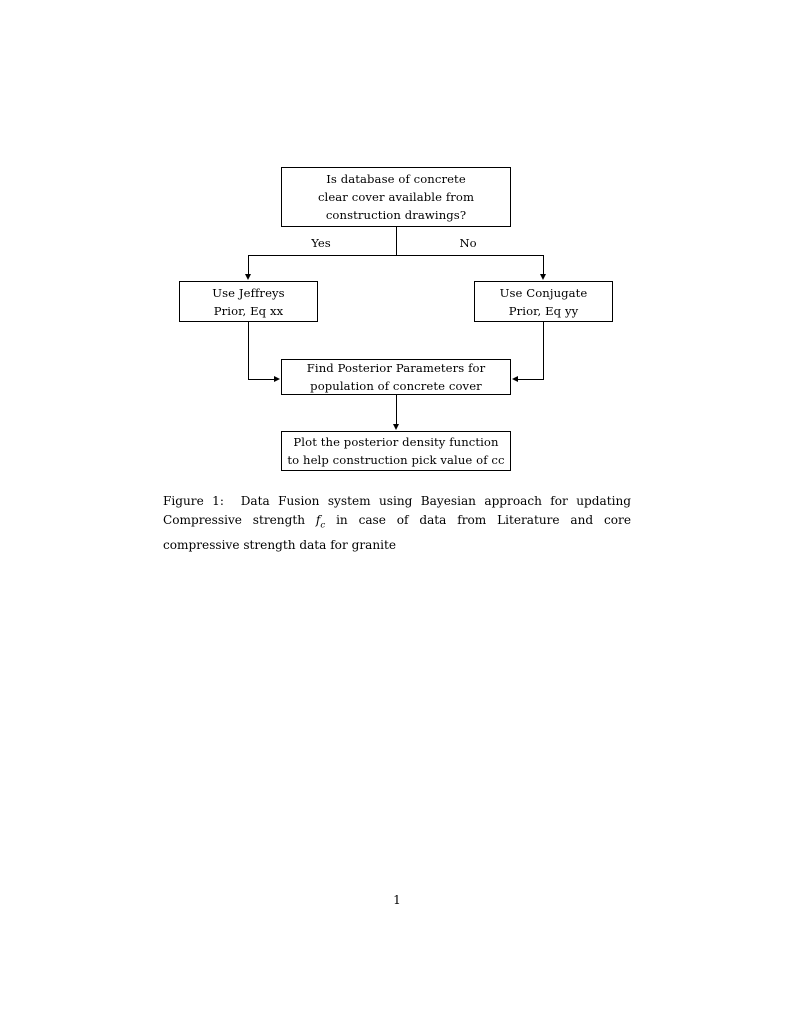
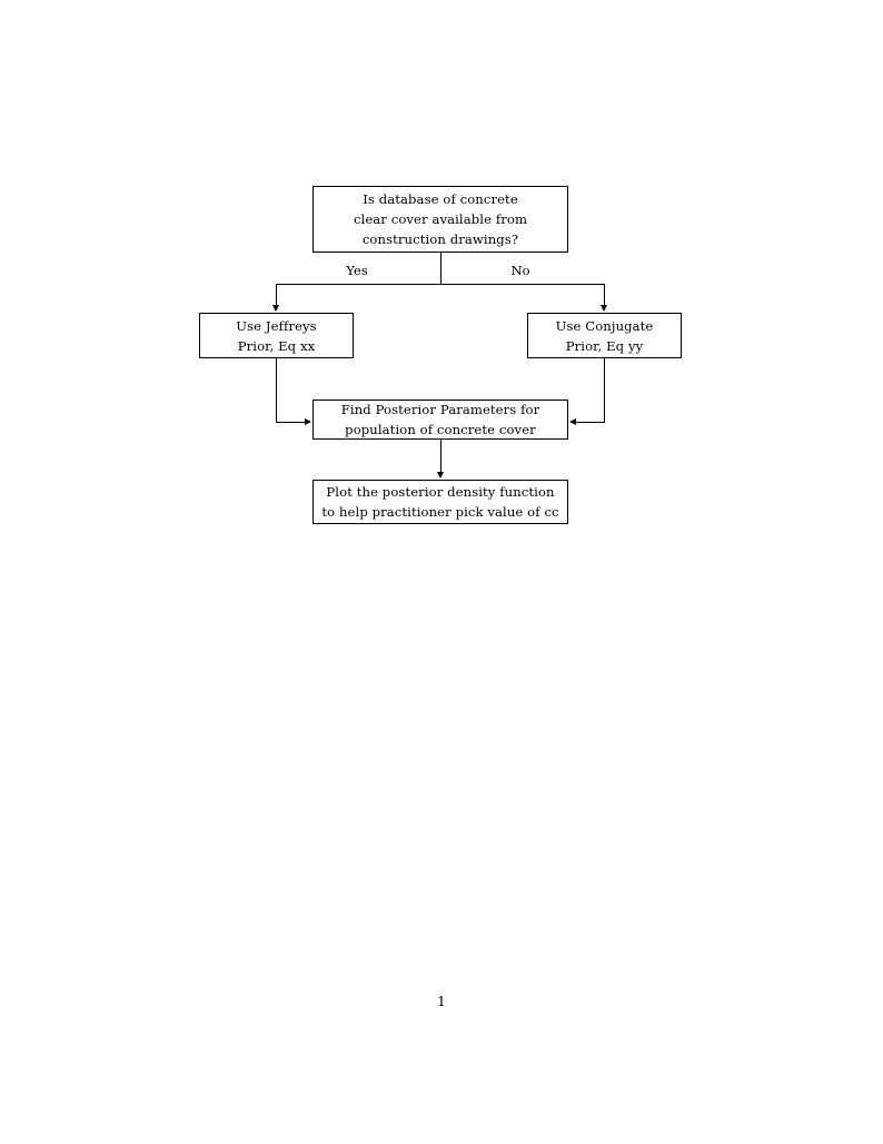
  Is database of concrete
  clear cover available from
  construction drawings?
  Yes
  No
  Use Jeffreys
  Prior, Eq xx
  Use Conjugate
  Prior, Eq yy
  Find Posterior Parameters for
  population of concrete cover
  Plot the posterior density function
- to help construction pick value of cc
+ to help practitioner pick value of cc
- Figure 1: Data Fusion system using Bayesian approach for updating Compressive strength fc in case of data from Literature and core compressive strength data for granite
  1
